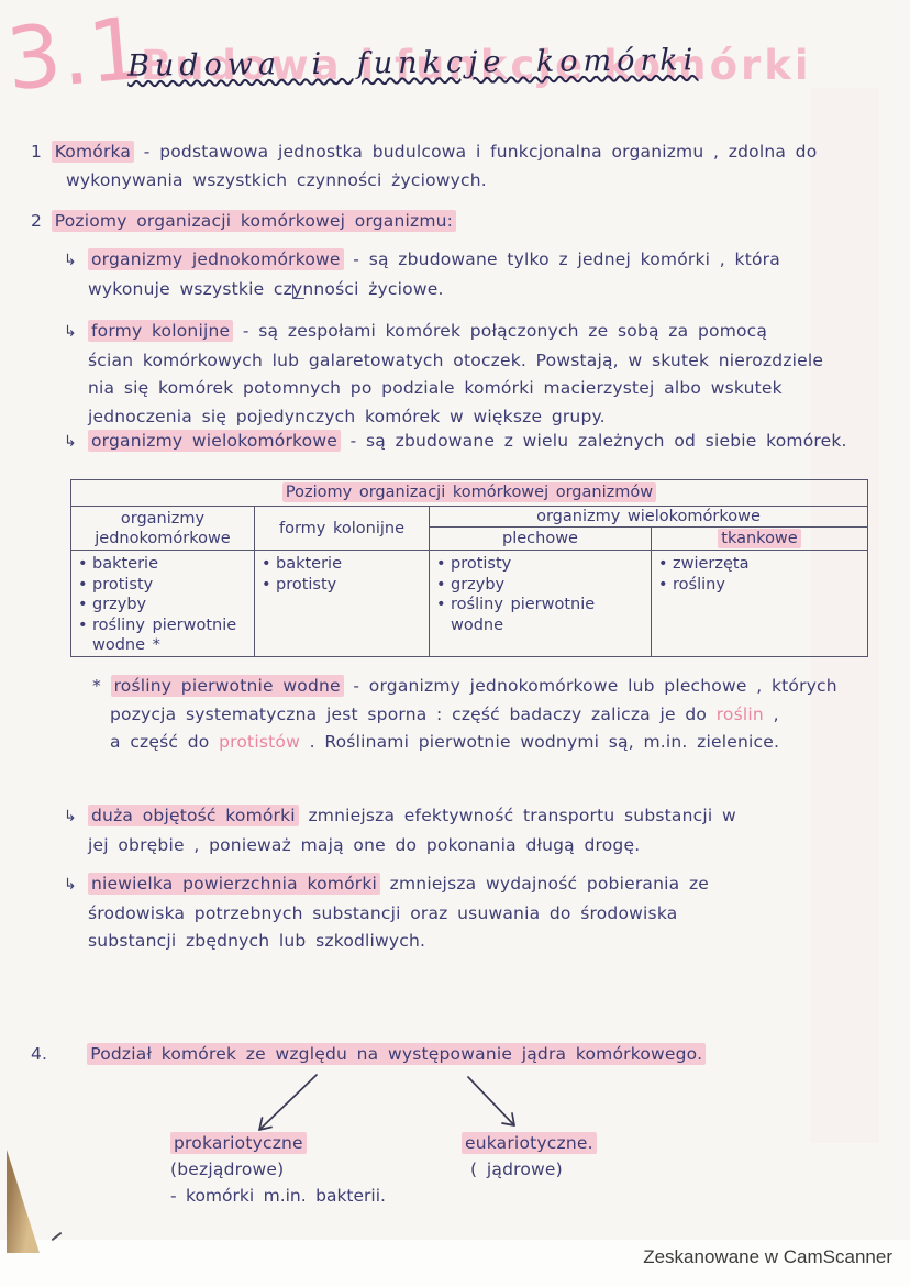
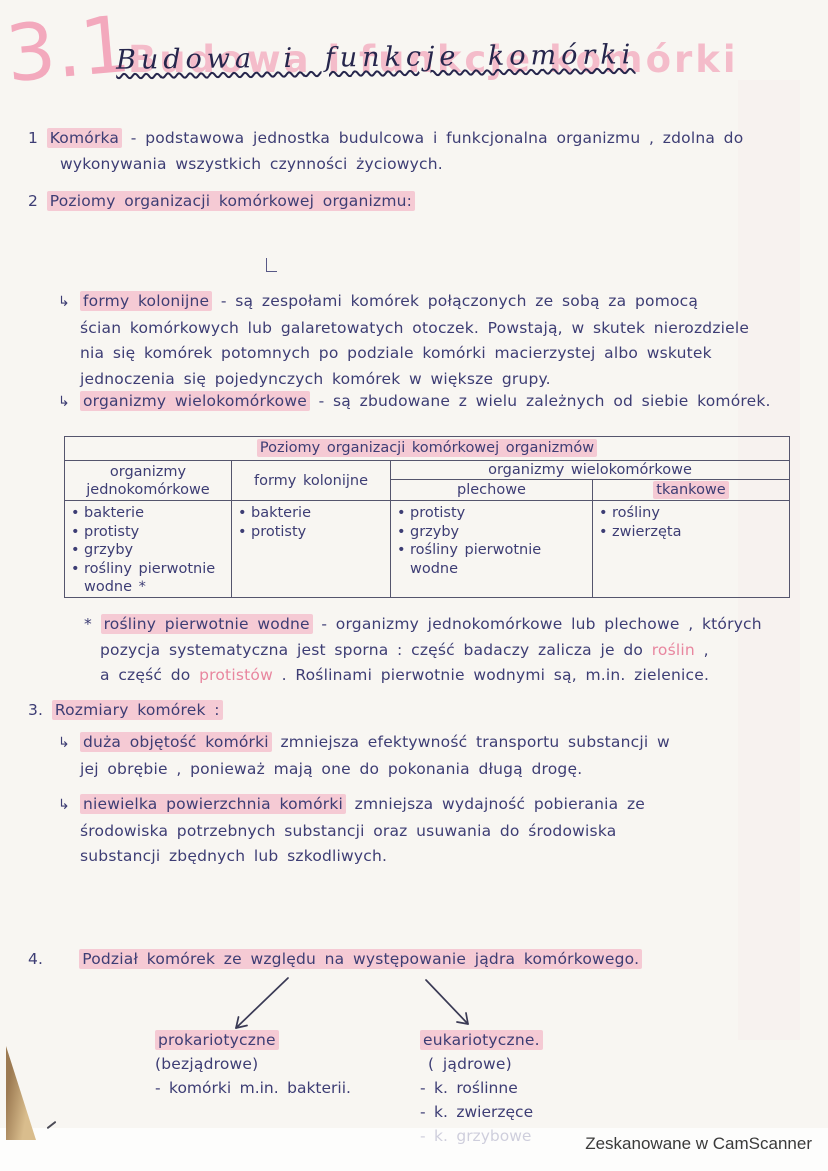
  Budowa i funkcje komórki
  Budowa i funkcje komórki
  1 Komórka - podstawowa jednostka budulcowa i funkcjonalna organizmu , zdolna do
  wykonywania wszystkich czynności życiowych.
  2 Poziomy organizacji komórkowej organizmu:
- ↳ organizmy jednokomórkowe - są zbudowane tylko z jednej komórki , która
- wykonuje wszystkie czynności życiowe.
  ↳ formy kolonijne - są zespołami komórek połączonych ze sobą za pomocą
  ścian komórkowych lub galaretowatych otoczek. Powstają, w skutek nierozdziele
  nia się komórek potomnych po podziale komórki macierzystej albo wskutek
  jednoczenia się pojedynczych komórek w większe grupy.
  ↳ organizmy wielokomórkowe - są zbudowane z wielu zależnych od siebie komórek.
  Poziomy organizacji komórkowej organizmów
  organizmy jednokomórkowe
  formy kolonijne
  organizmy wielokomórkowe
  plechowe
  tkankowe
  •
  bakterie
  •
  protisty
  •
  grzyby
  •
  rośliny pierwotnie wodne *
  •
  bakterie
  •
  protisty
  •
  protisty
  •
  grzyby
  •
  rośliny pierwotnie wodne
  •
- zwierzęta
+ rośliny
  •
- rośliny
+ zwierzęta
  * rośliny pierwotnie wodne - organizmy jednokomórkowe lub plechowe , których
  pozycja systematyczna jest sporna : część badaczy zalicza je do roślin ,
  a część do protistów . Roślinami pierwotnie wodnymi są, m.in. zielenice.
+ 3. Rozmiary komórek :
  ↳ duża objętość komórki zmniejsza efektywność transportu substancji w
  jej obrębie , ponieważ mają one do pokonania długą drogę.
  ↳ niewielka powierzchnia komórki zmniejsza wydajność pobierania ze
  środowiska potrzebnych substancji oraz usuwania do środowiska
  substancji zbędnych lub szkodliwych.
  4. Podział komórek ze względu na występowanie jądra komórkowego.
  prokariotyczne
  (bezjądrowe)
  - komórki m.in. bakterii.
  eukariotyczne.
  ( jądrowe)
+ - k. roślinne
+ - k. zwierzęce
+ - k. grzybowe
  Zeskanowane w CamScanner
